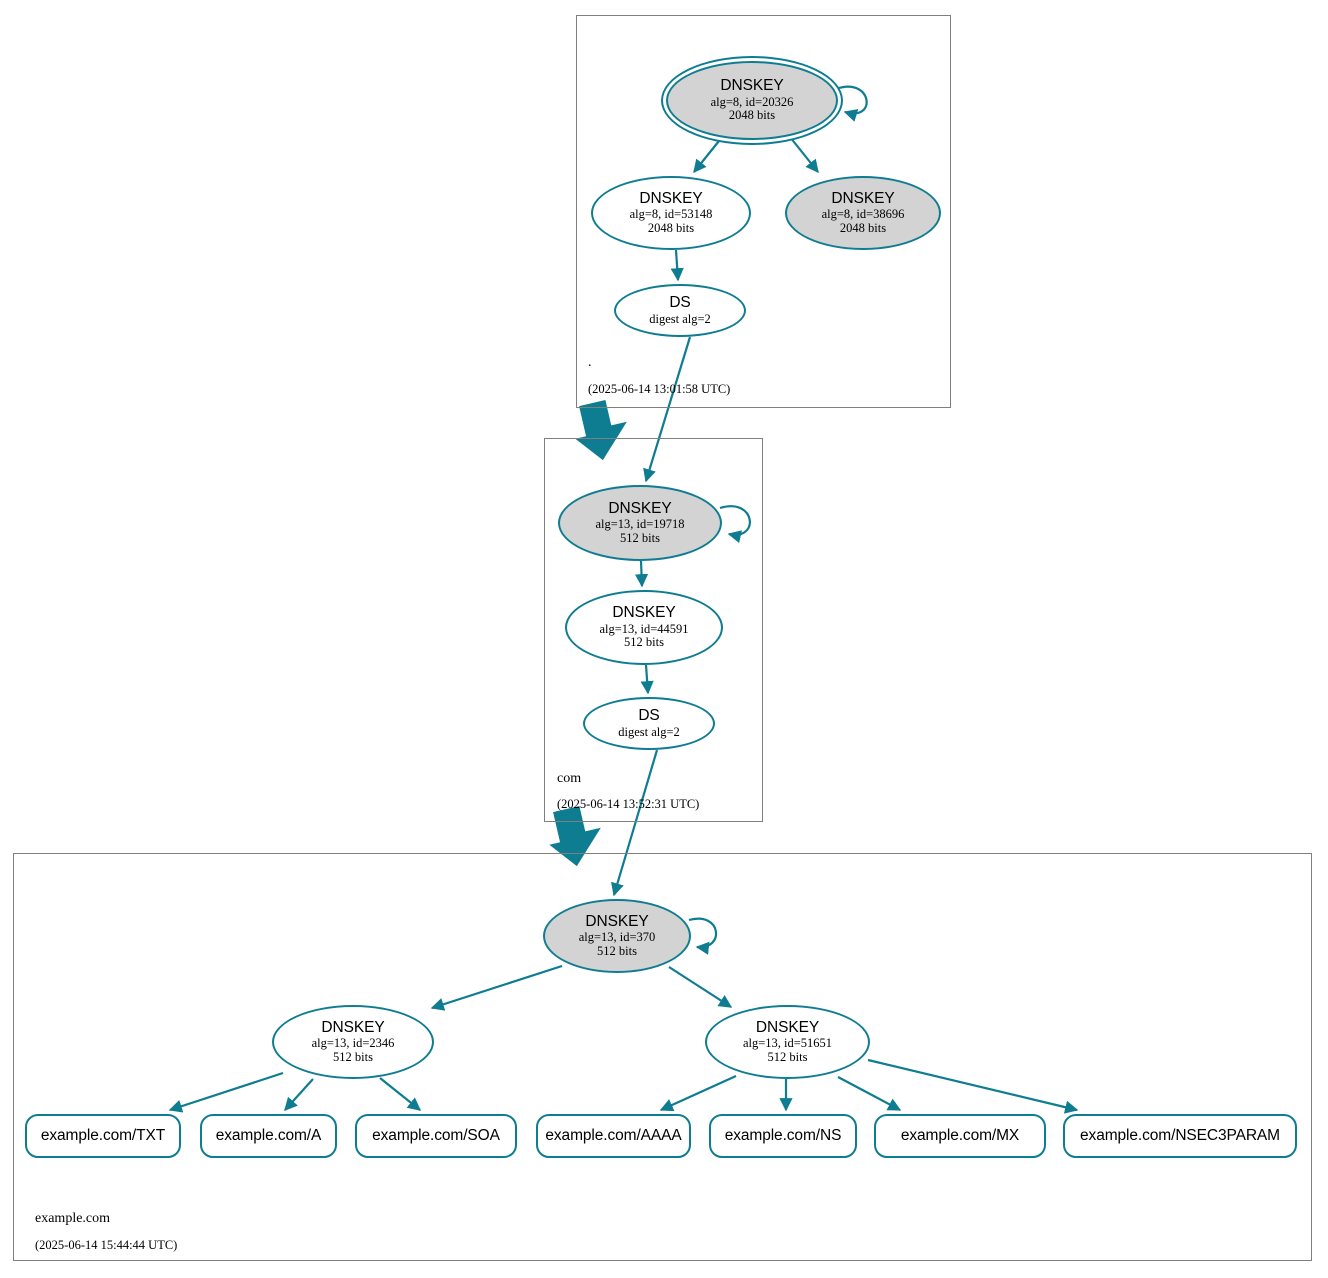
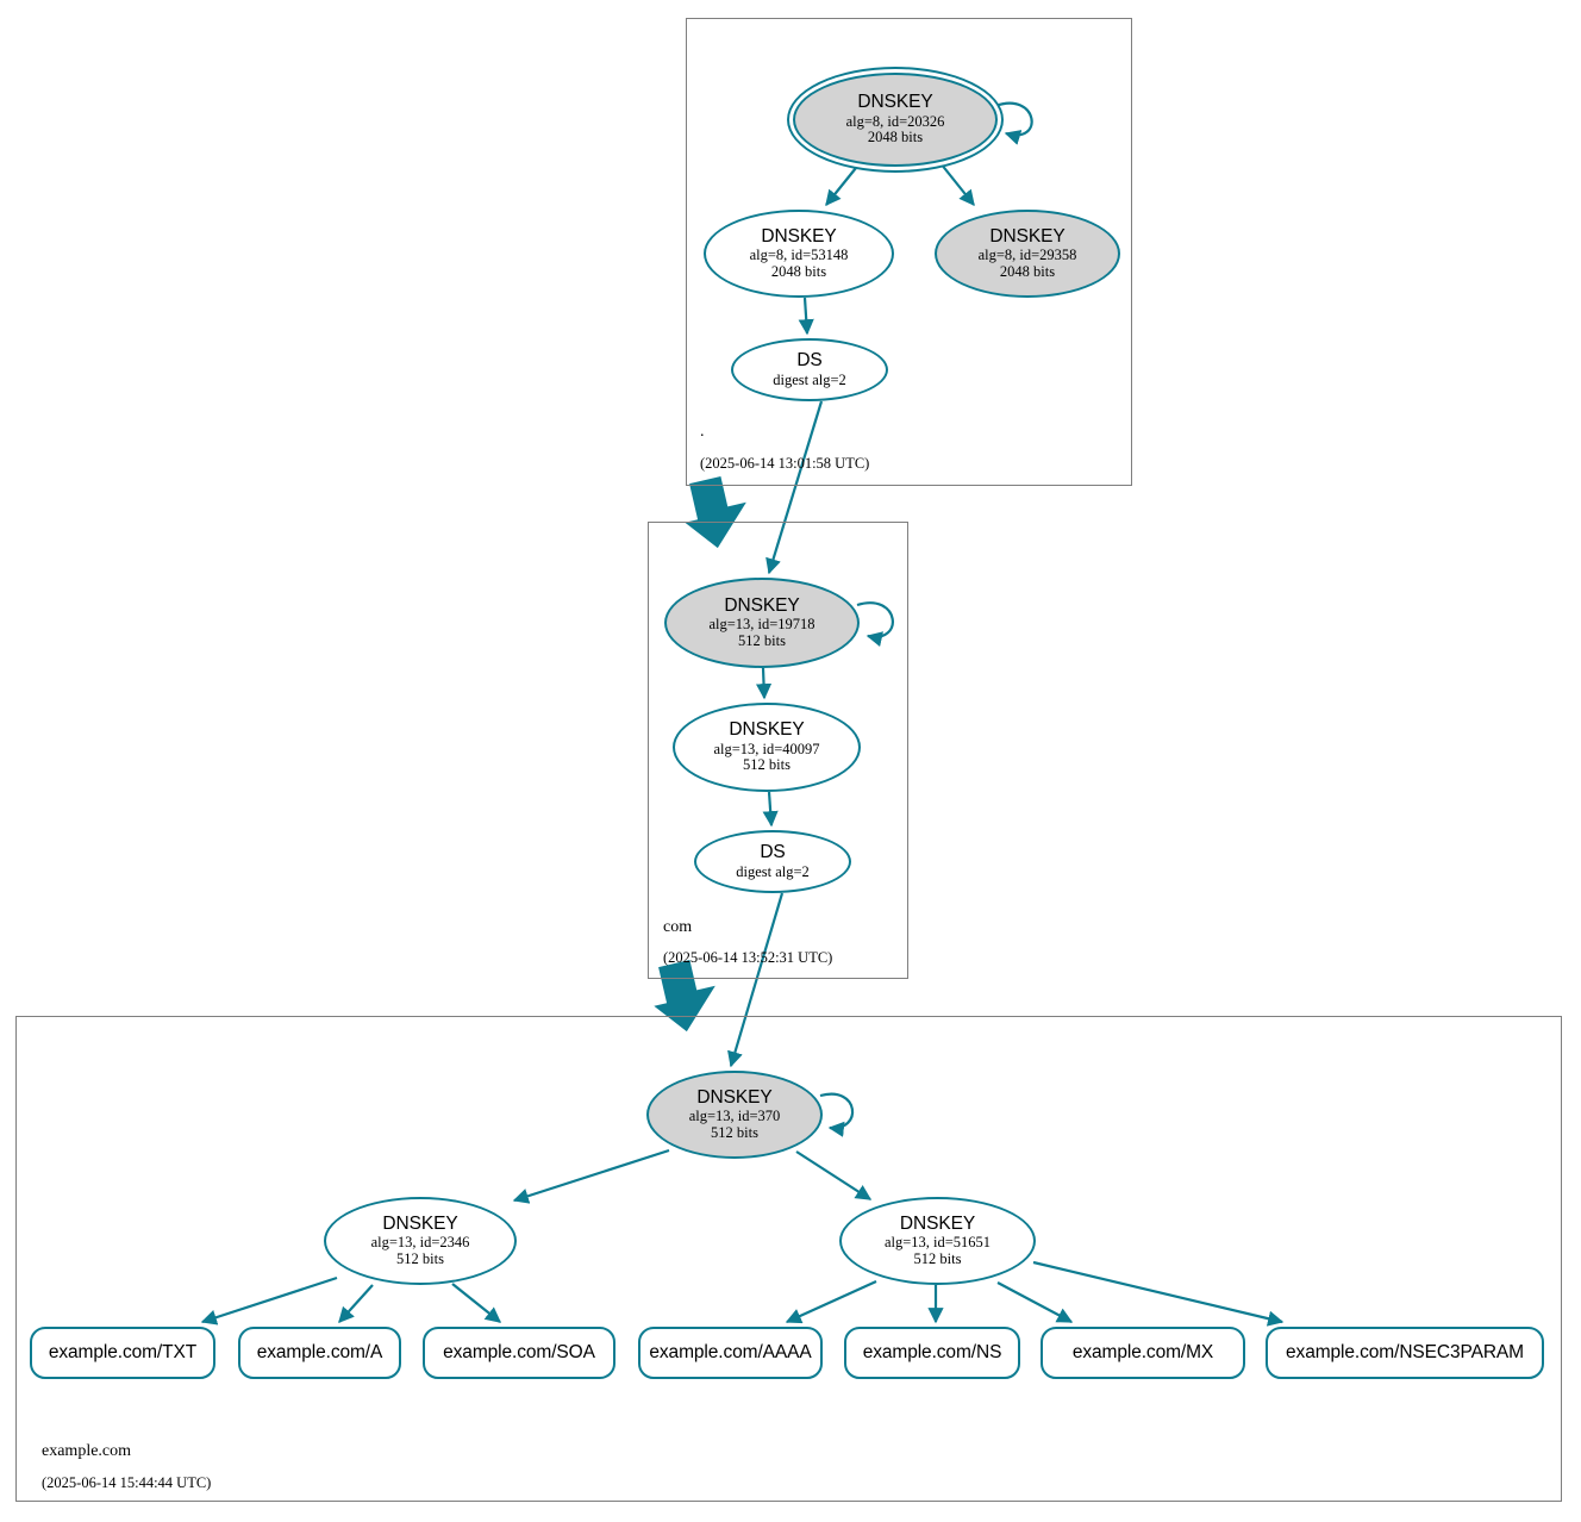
  .
  (2025-06-14 13:01:58 UTC)
  com
  (2025-06-14 13:52:31 UTC)
  example.com
  (2025-06-14 15:44:44 UTC)
  DNSKEY
  alg=8, id=20326
  2048 bits
  DNSKEY
  alg=8, id=53148
  2048 bits
  DNSKEY
- alg=8, id=38696
+ alg=8, id=29358
  2048 bits
  DS
  digest alg=2
  DNSKEY
  alg=13, id=19718
  512 bits
  DNSKEY
- alg=13, id=44591
+ alg=13, id=40097
  512 bits
  DS
  digest alg=2
  DNSKEY
  alg=13, id=370
  512 bits
  DNSKEY
  alg=13, id=2346
  512 bits
  DNSKEY
  alg=13, id=51651
  512 bits
  example.com/TXT
  example.com/A
  example.com/SOA
  example.com/AAAA
  example.com/NS
  example.com/MX
  example.com/NSEC3PARAM
